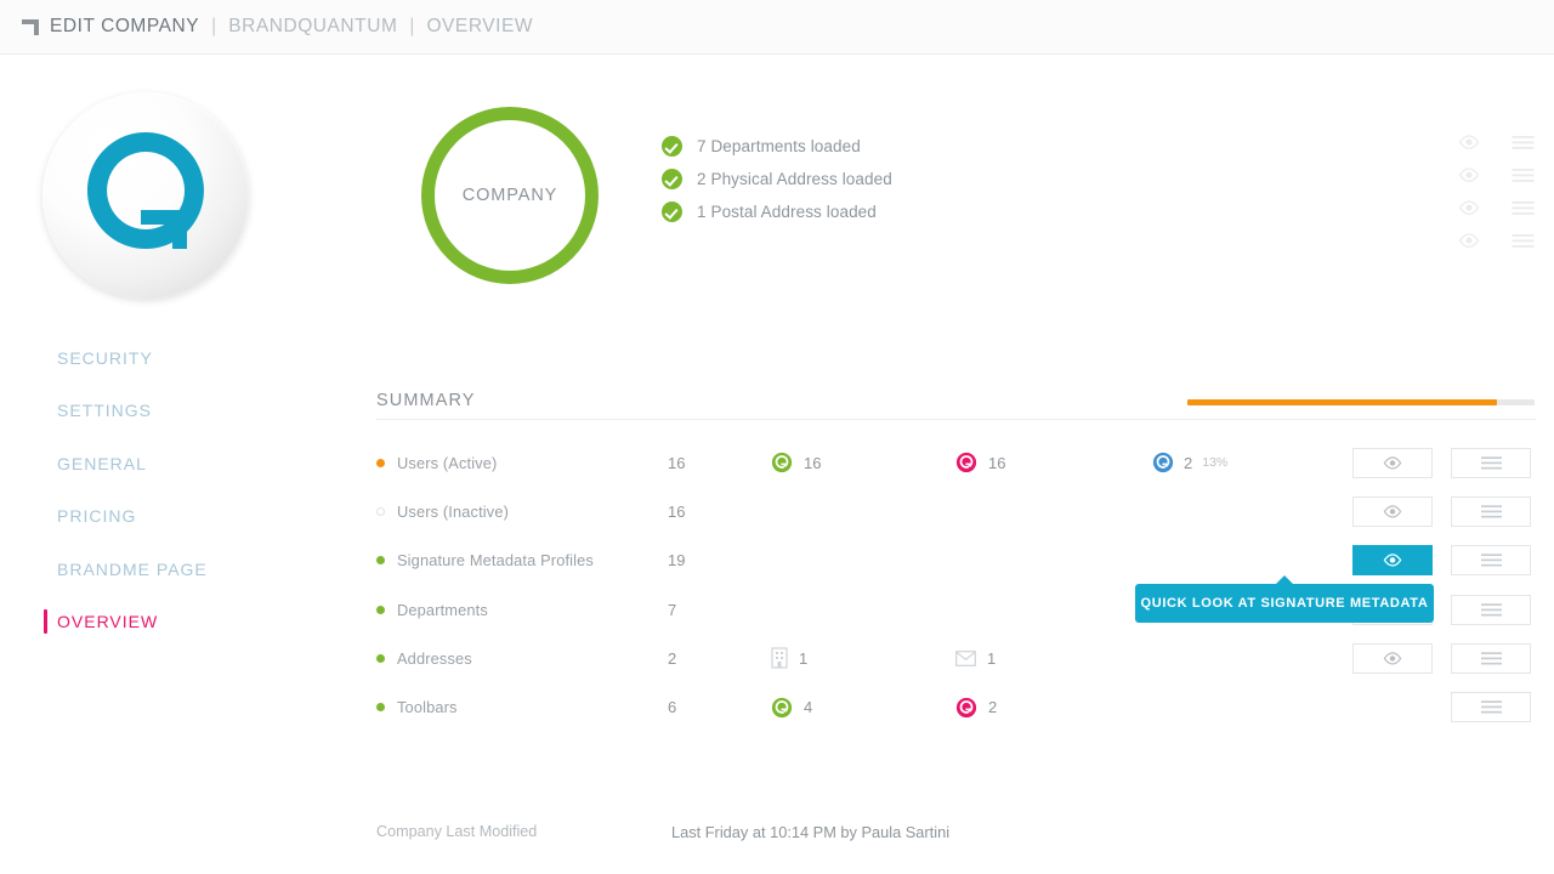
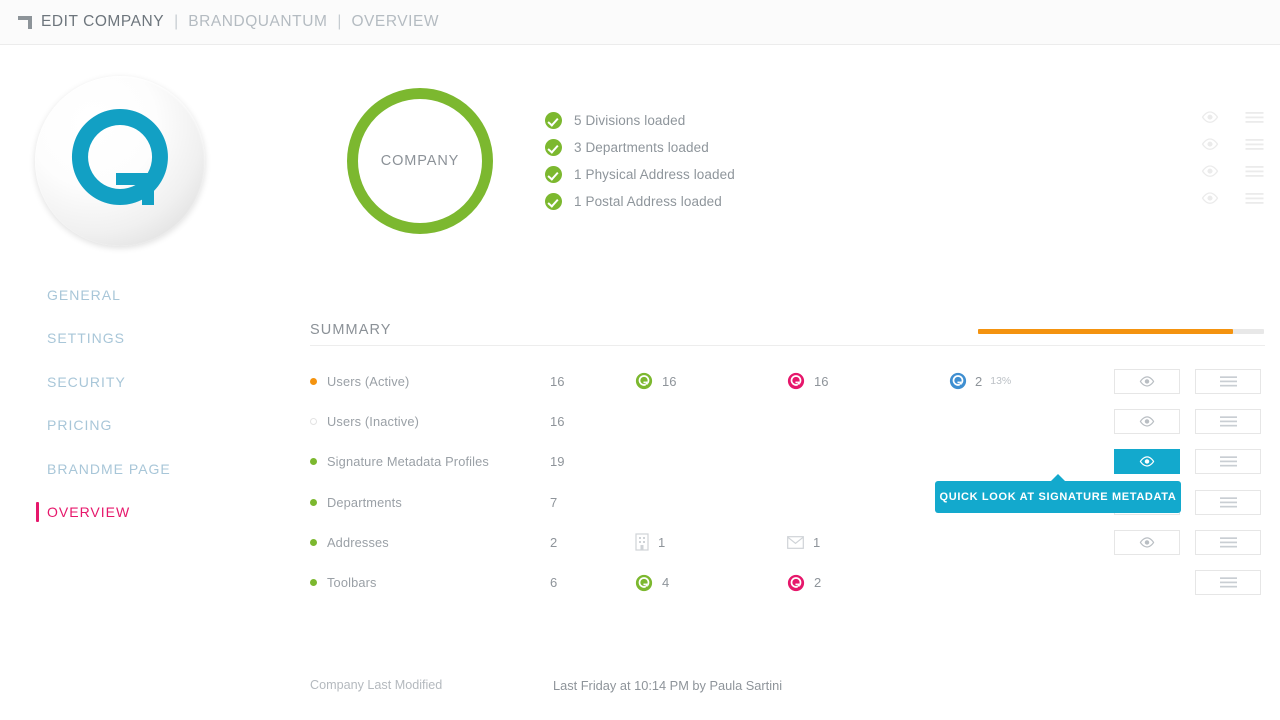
  EDIT COMPANY
  |
  BRANDQUANTUM
  |
  OVERVIEW
  COMPANY
+ 5 Divisions loaded
- 7 Departments loaded
+ 3 Departments loaded
- 2 Physical Address loaded
+ 1 Physical Address loaded
  1 Postal Address loaded
- SECURITY
+ GENERAL
  SETTINGS
- GENERAL
+ SECURITY
  PRICING
  BRANDME PAGE
  OVERVIEW
  SUMMARY
  Users (Active)
  16
  16
  16
  2
  13%
  Users (Inactive)
  16
  Signature Metadata Profiles
  19
  Departments
  7
  Addresses
  2
  1
  1
  Toolbars
  6
  4
  2
  QUICK LOOK AT SIGNATURE METADATA
  Company Last Modified
  Last Friday at 10:14 PM by Paula Sartini
